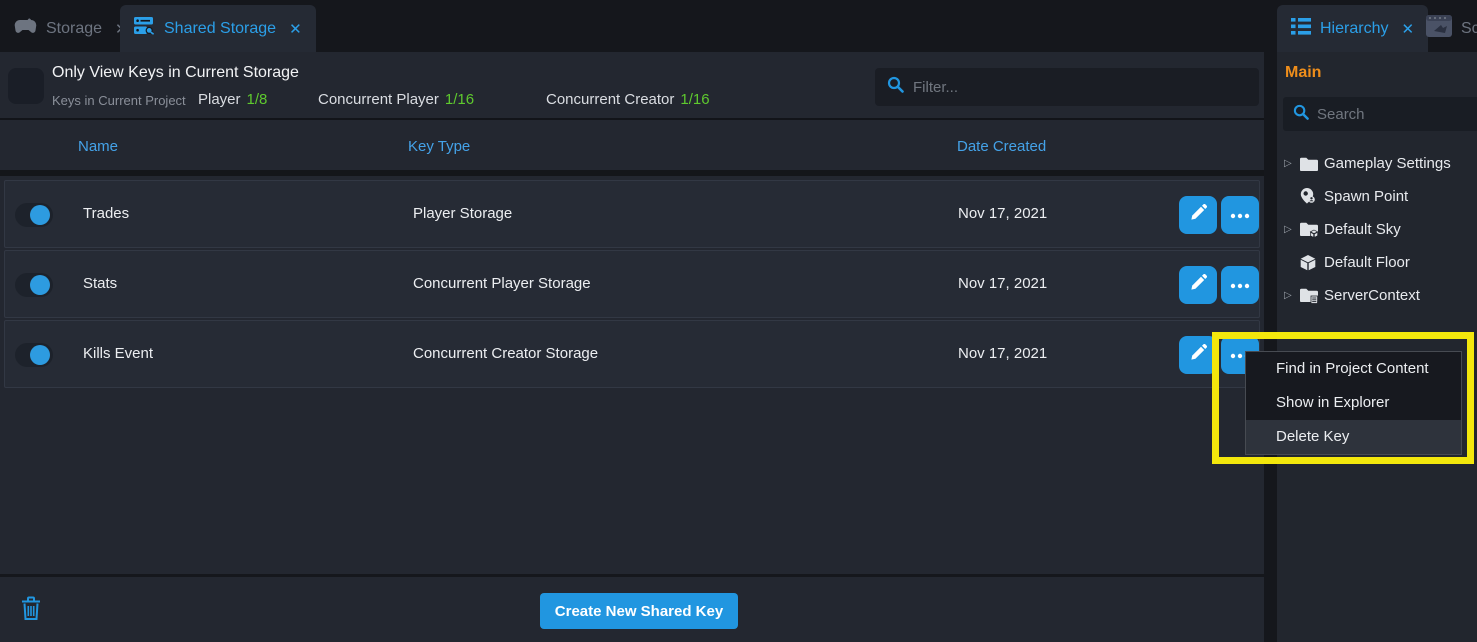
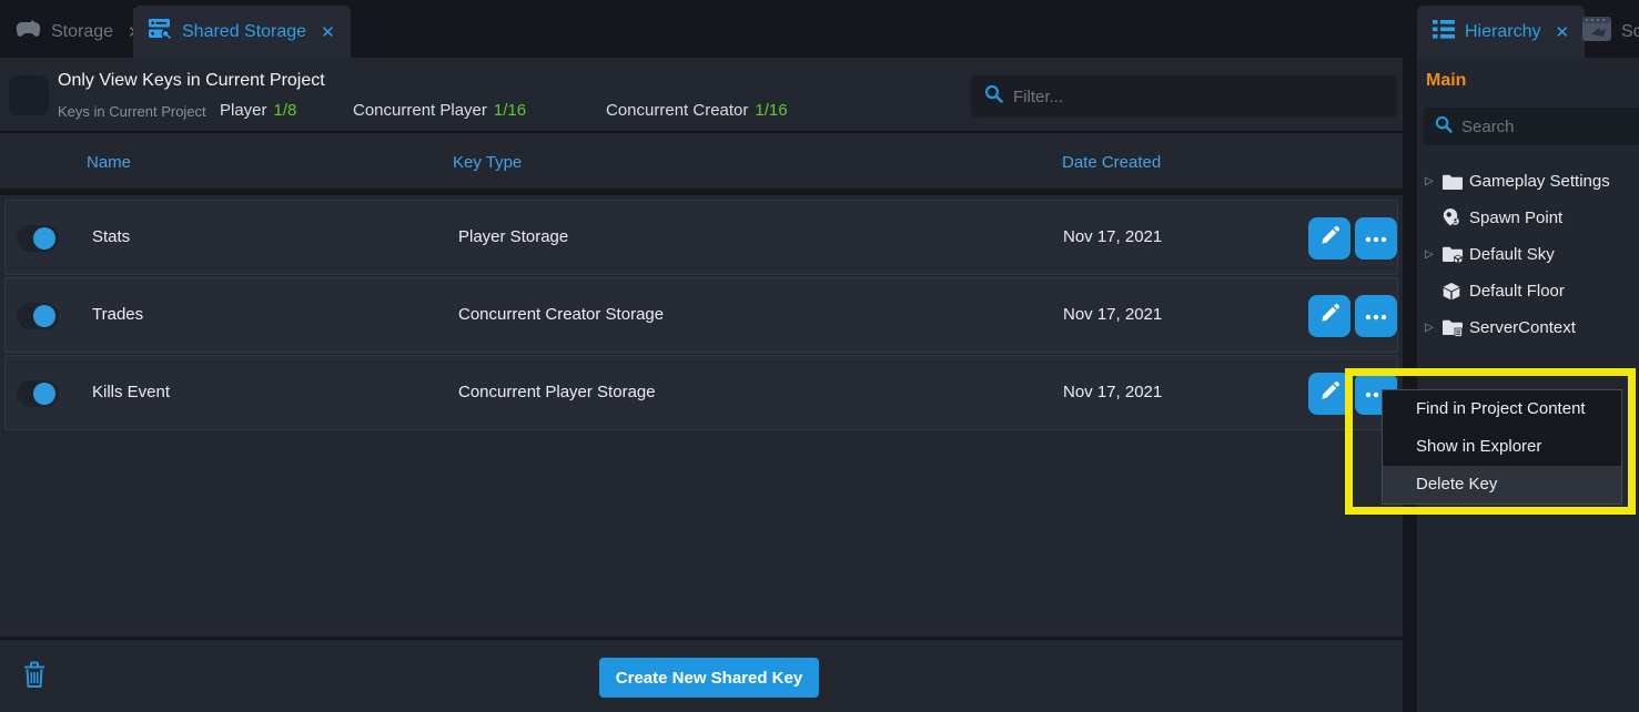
  Storage
  Shared Storage
  ✕
  Hierarchy
  ✕
- Only View Keys in Current Storage
+ Only View Keys in Current Project
  Keys in Current Project
  Player 1/8
  Concurrent Player 1/16
  Concurrent Creator 1/16
  Filter...
  Name
  Key Type
  Date Created
- Trades
+ Stats
  Player Storage
  Nov 17, 2021
- Stats
+ Trades
- Concurrent Player Storage
+ Concurrent Creator Storage
  Nov 17, 2021
  Kills Event
- Concurrent Creator Storage
+ Concurrent Player Storage
  Nov 17, 2021
  Create New Shared Key
  Main
  Search
  ▷
  Gameplay Settings
  Spawn Point
  ▷
  Default Sky
  Default Floor
  ▷
  ServerContext
  Find in Project Content
  Show in Explorer
  Delete Key
